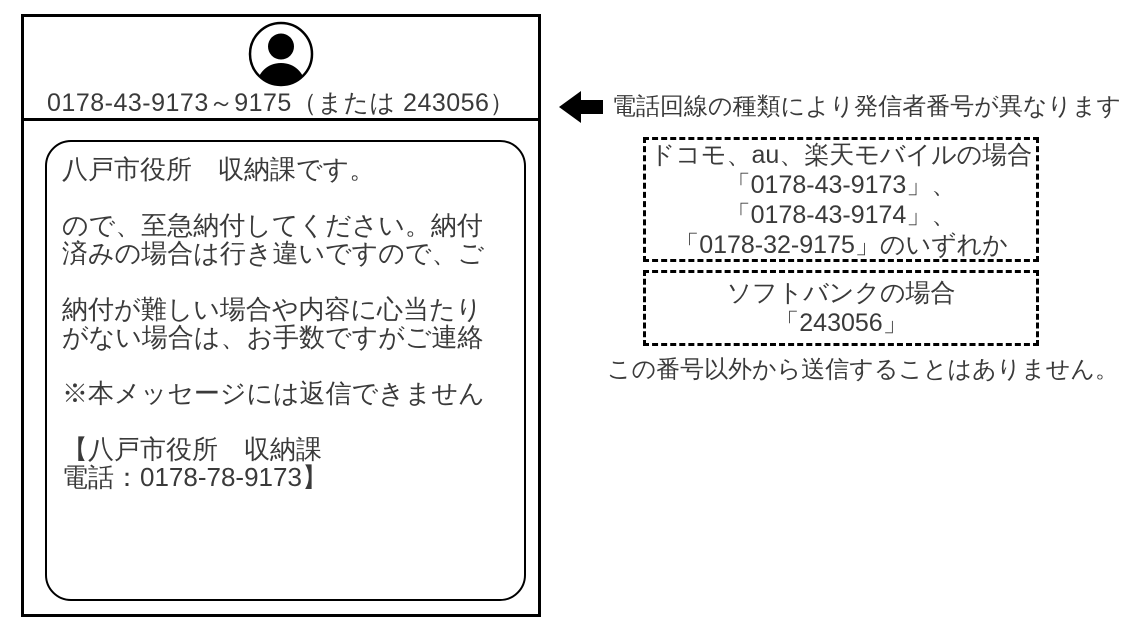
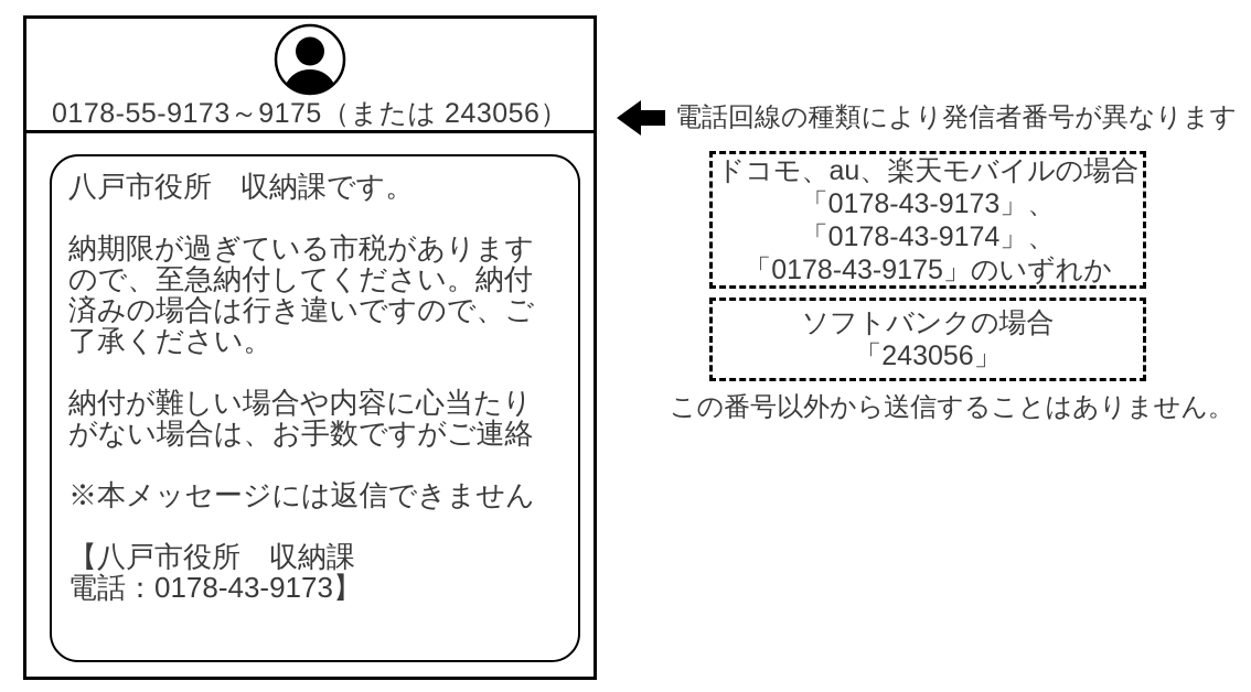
- 0178-43-9173～9175（または 243056）
+ 0178-55-9173～9175（または 243056）
  八戸市役所 収納課です。
+ 納期限が過ぎている市税があります
  ので、至急納付してください。納付
  済みの場合は行き違いですので、ご
+ 了承ください。
  納付が難しい場合や内容に心当たり
  がない場合は、お手数ですがご連絡
  ※本メッセージには返信できません
  【八戸市役所 収納課
- 電話：0178-78-9173】
+ 電話：0178-43-9173】
  電話回線の種類により発信者番号が異なります
  ドコモ、au、楽天モバイルの場合
  「0178-43-9173」、
  「0178-43-9174」、
- 「0178-32-9175」のいずれか
+ 「0178-43-9175」のいずれか
  ソフトバンクの場合
  「243056」
  この番号以外から送信することはありません。
